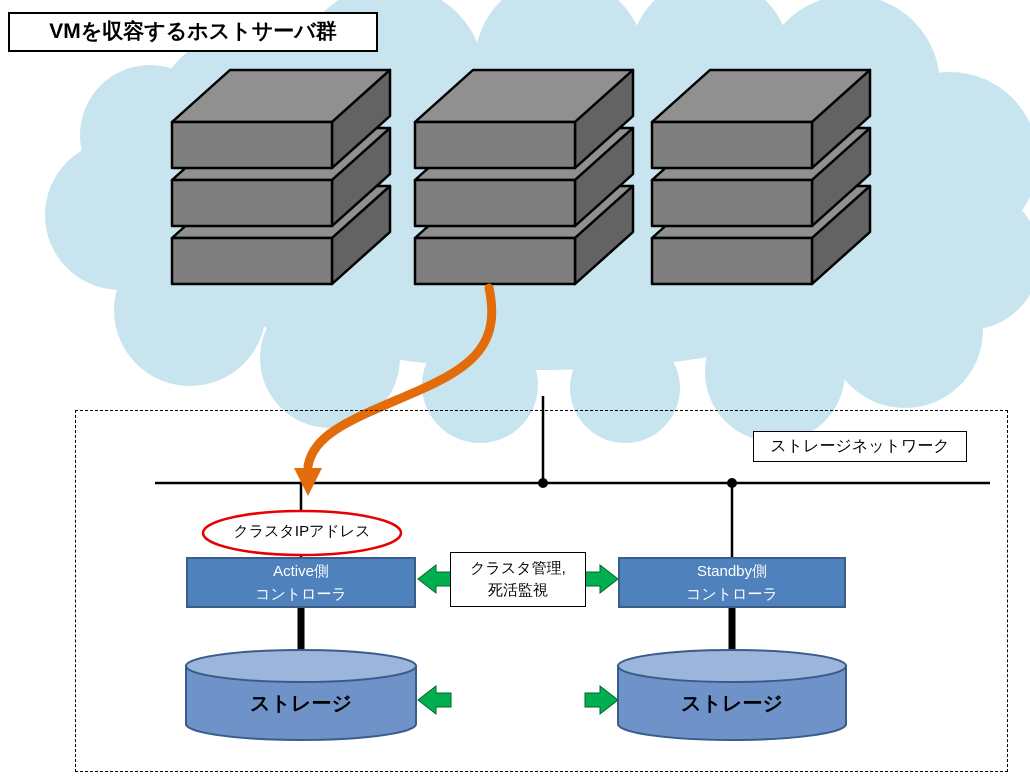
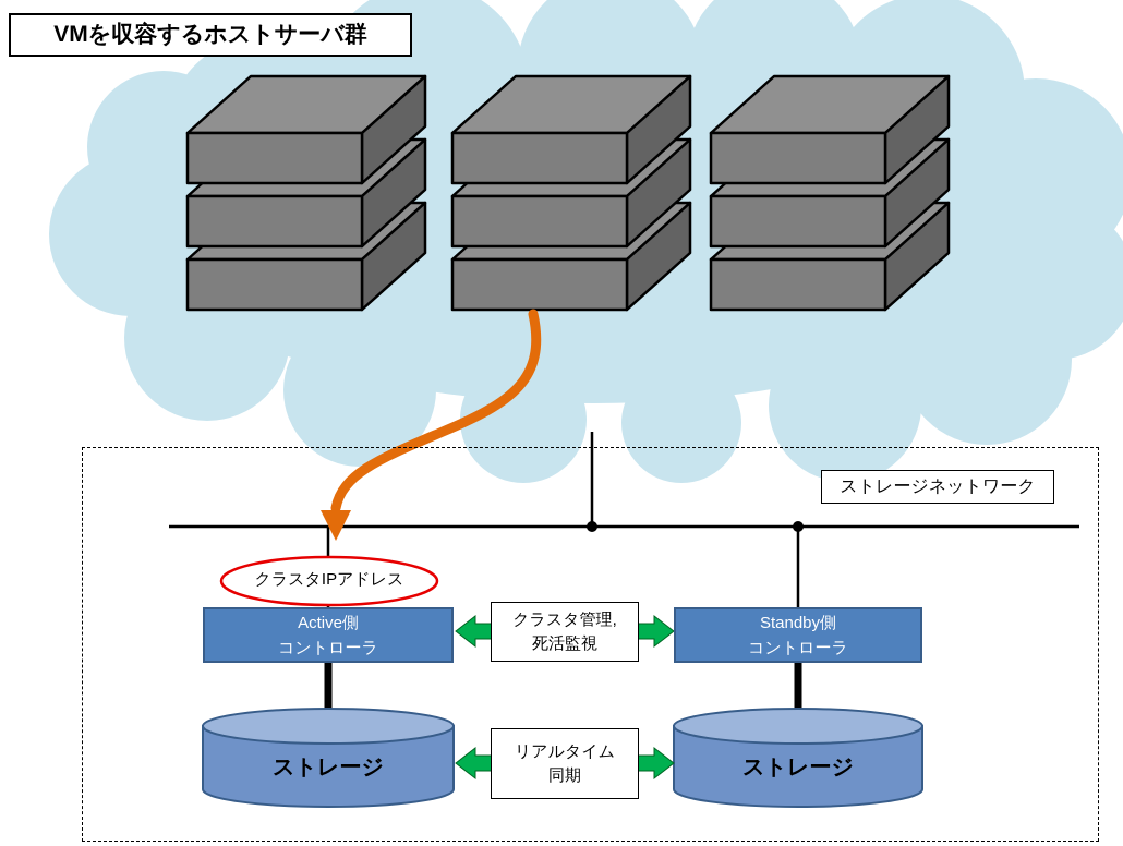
  VMを収容するホストサーバ群
  ストレージネットワーク
  クラスタIPアドレス
  Active側
  コントローラ
  Standby側
  コントローラ
  クラスタ管理,
  死活監視
+ リアルタイム
+ 同期
  ストレージ
  ストレージ
